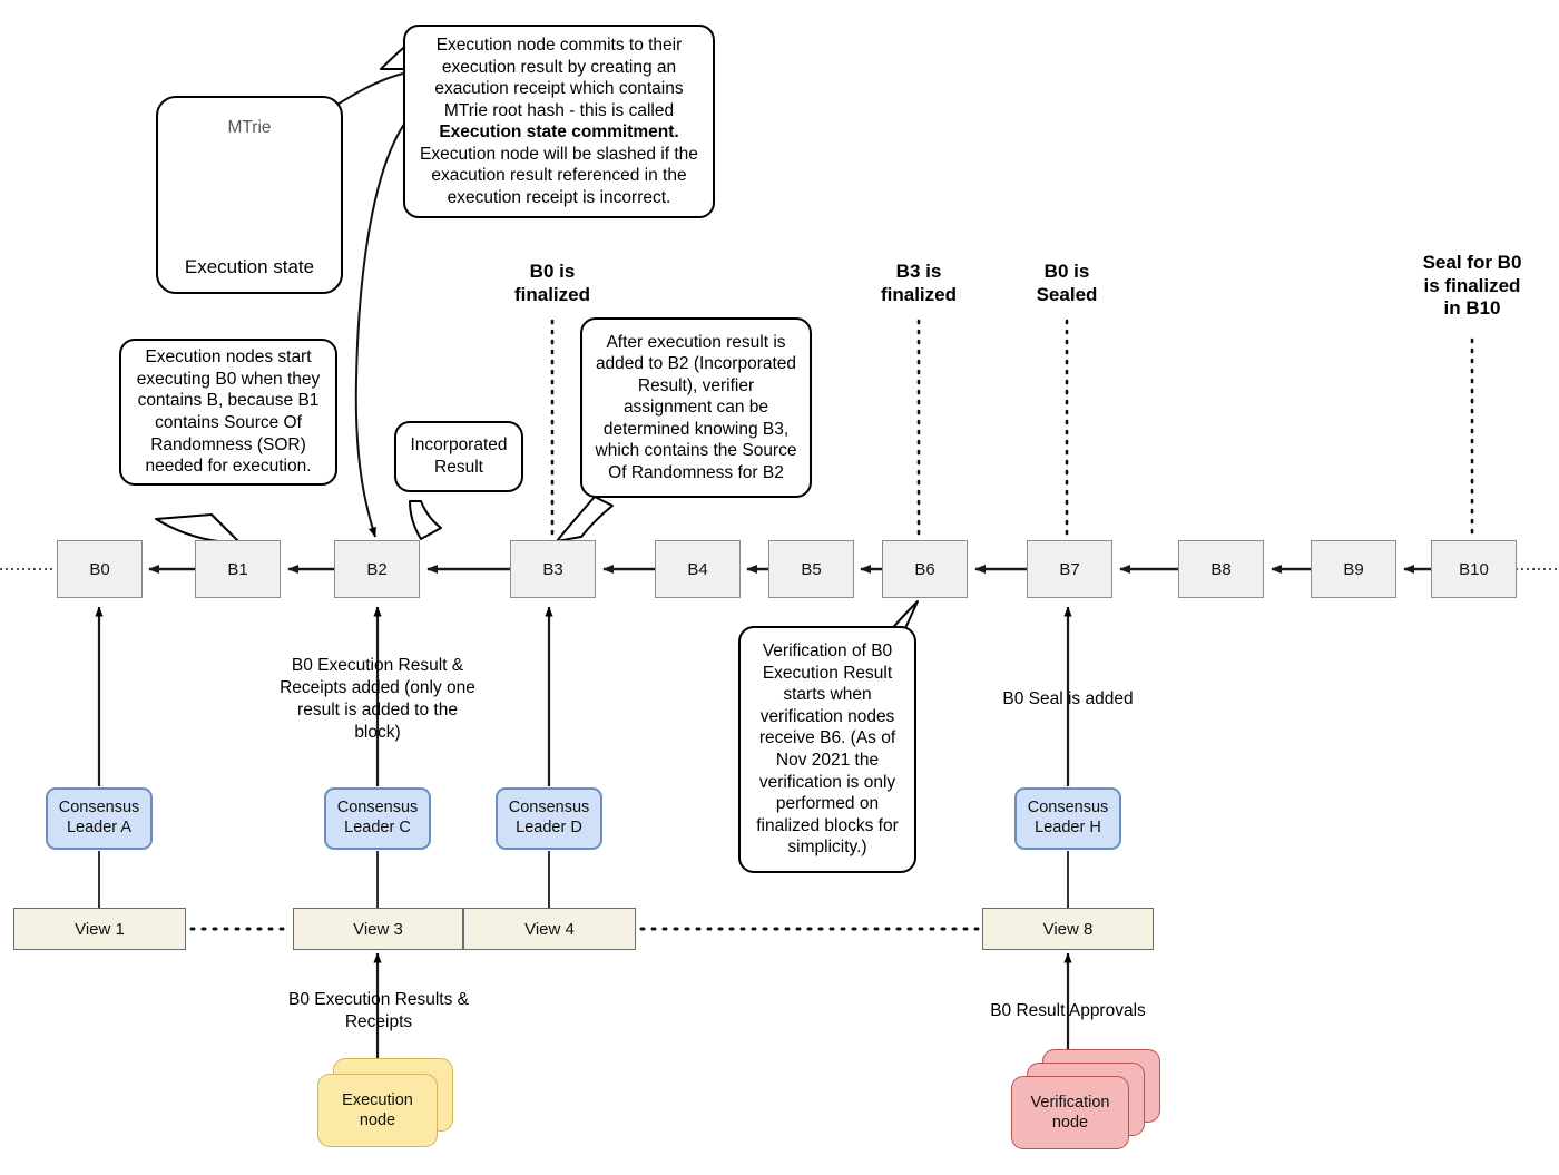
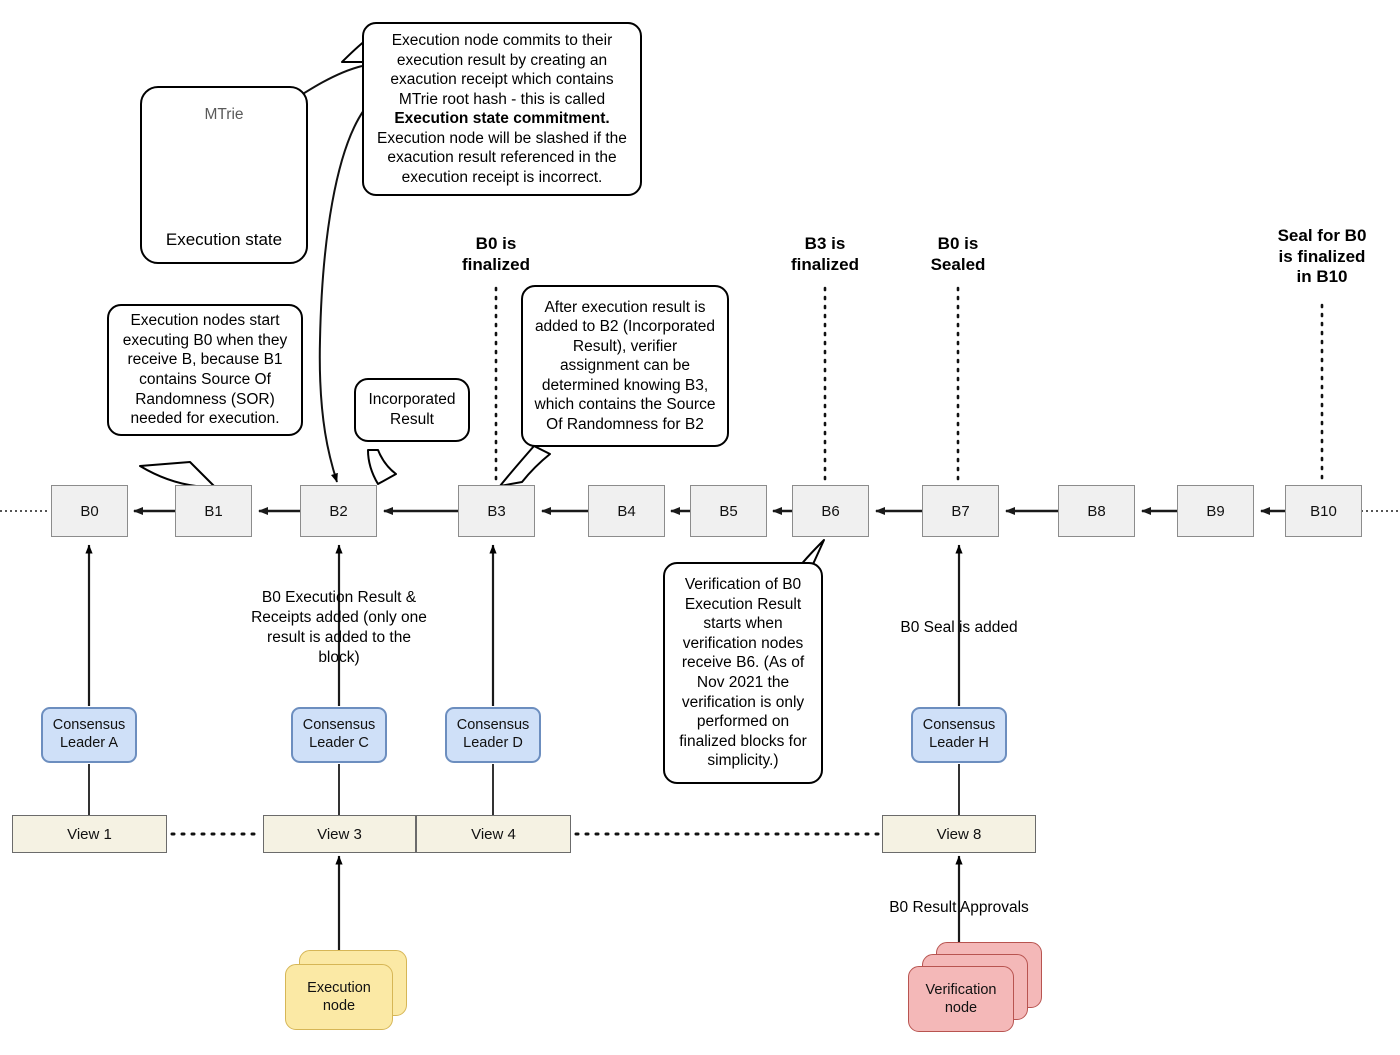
  MTrie
  Execution state
  Execution node commits to their execution result by creating an exacution receipt which contains MTrie root hash - this is called Execution state commitment. Execution node will be slashed if the exacution result referenced in the execution receipt is incorrect.
- Execution nodes start executing B0 when they contains B, because B1 contains Source Of Randomness (SOR) needed for execution.
+ Execution nodes start executing B0 when they receive B, because B1 contains Source Of Randomness (SOR) needed for execution.
  Incorporated Result
  After execution result is added to B2 (Incorporated Result), verifier assignment can be determined knowing B3, which contains the Source Of Randomness for B2
  Verification of B0 Execution Result starts when verification nodes receive B6. (As of Nov 2021 the verification is only performed on finalized blocks for simplicity.)
  B0 is
  finalized
  B3 is
  finalized
  B0 is
  Sealed
  Seal for B0
  is finalized
  in B10
  B0
  B1
  B2
  B3
  B4
  B5
  B6
  B7
  B8
  B9
  B10
  B0 Execution Result & Receipts added (only one result is added to the block)
  B0 Seal is added
- B0 Execution Results & Receipts
  B0 Result Approvals
  Consensus
  Leader A
  Consensus
  Leader C
  Consensus
  Leader D
  Consensus
  Leader H
  View 1
  View 3
  View 4
  View 8
  Execution
  node
  Verification
  node
